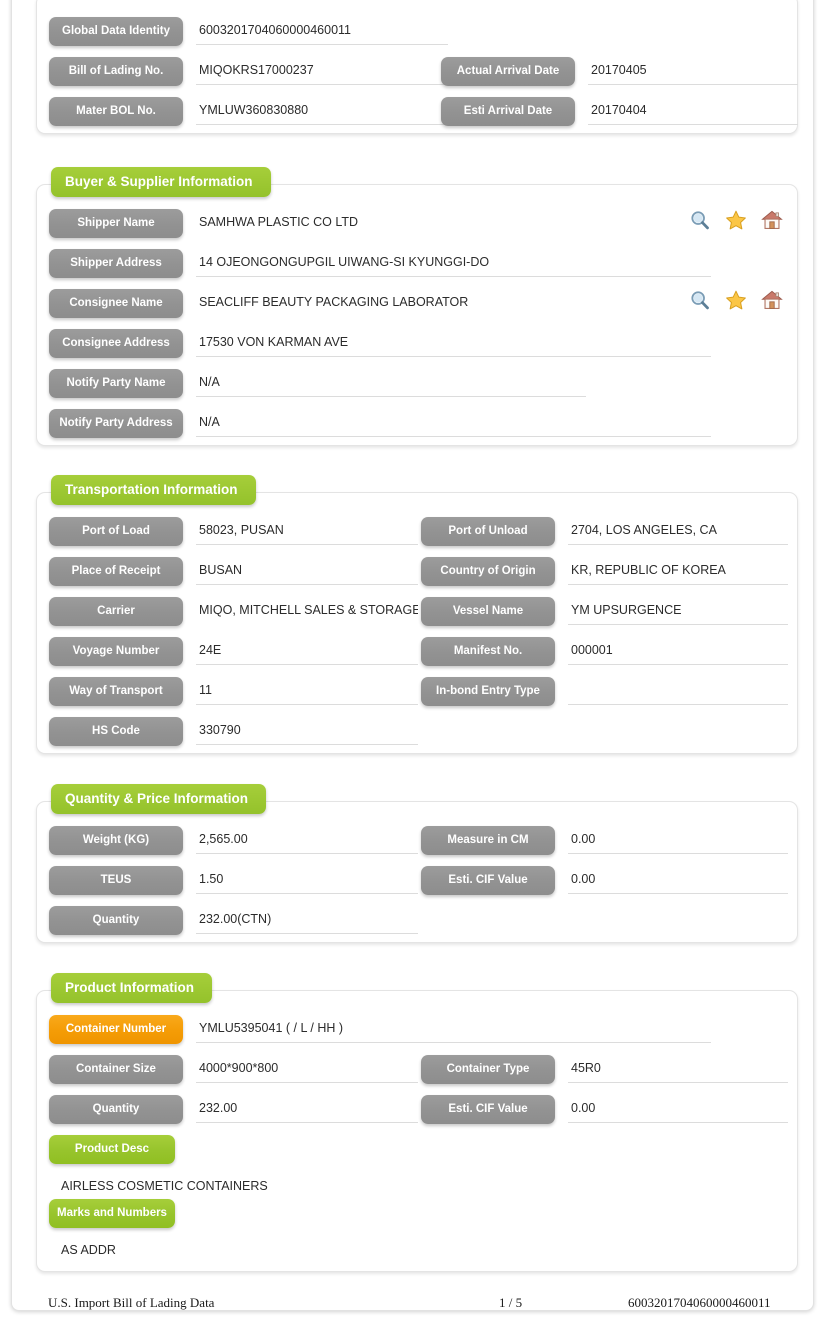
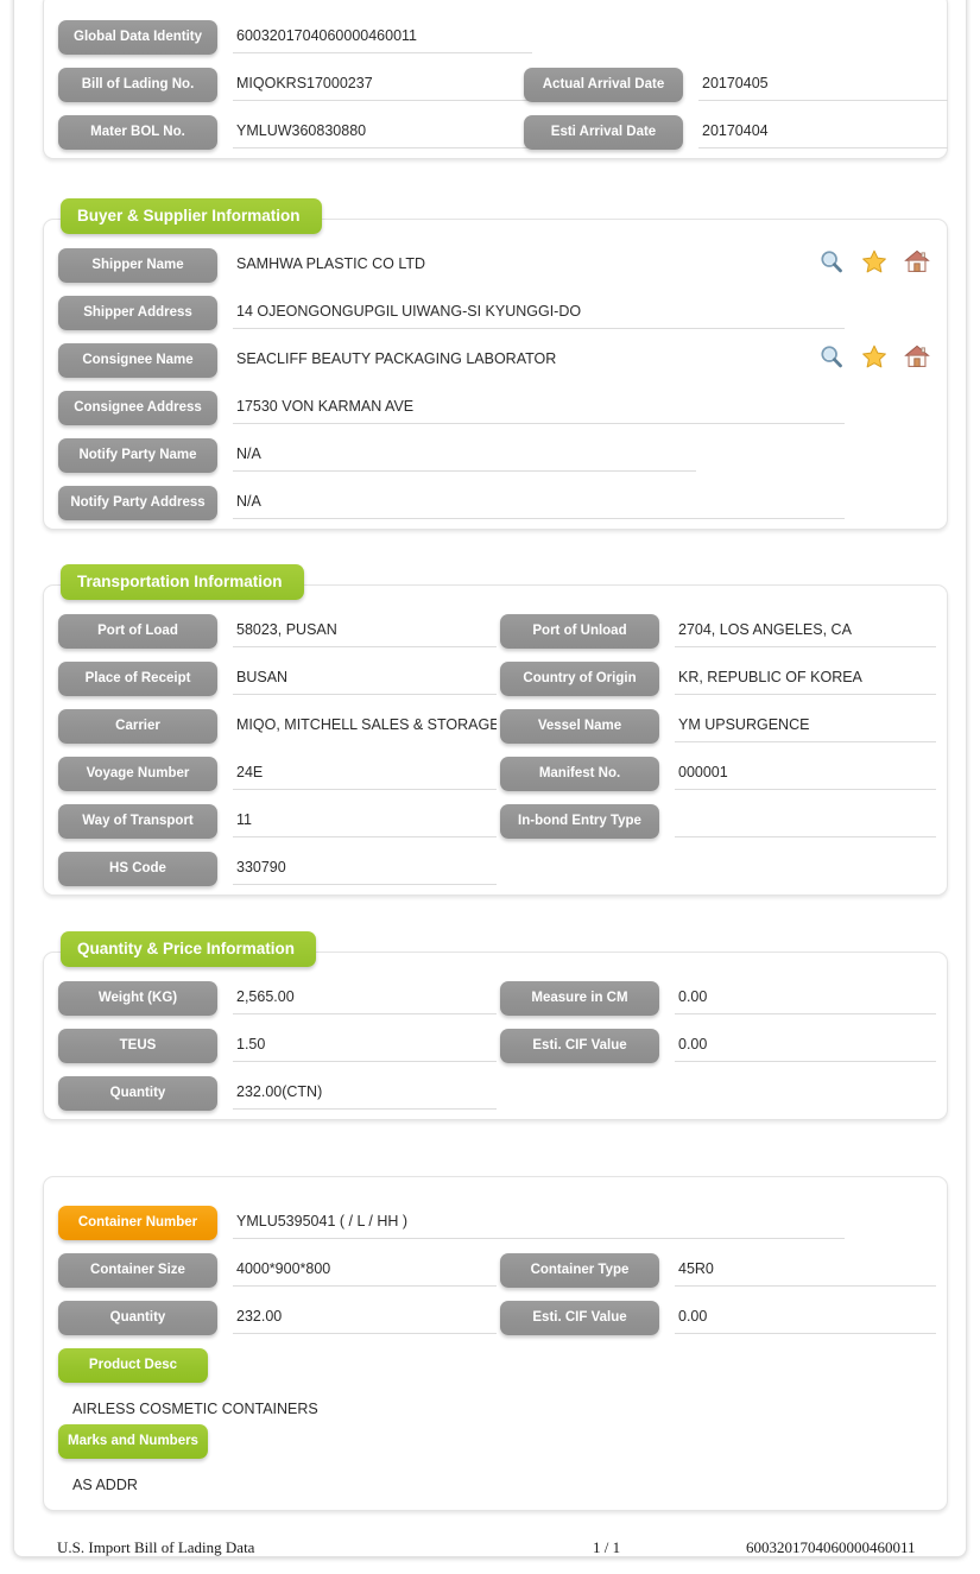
  Global Data Identity
  6003201704060000460011
  Bill of Lading No.
  MIQOKRS17000237
  Mater BOL No.
  YMLUW360830880
  Actual Arrival Date
  20170405
  Esti Arrival Date
  20170404
  Buyer & Supplier Information
  Shipper Name
  SAMHWA PLASTIC CO LTD
  Shipper Address
  14 OJEONGONGUPGIL UIWANG-SI KYUNGGI-DO
  Consignee Name
  SEACLIFF BEAUTY PACKAGING LABORATOR
  Consignee Address
  17530 VON KARMAN AVE
  Notify Party Name
  N/A
  Notify Party Address
  N/A
  Transportation Information
  Port of Load
  58023, PUSAN
  Place of Receipt
  BUSAN
  Carrier
  MIQO, MITCHELL SALES & STORAGE
  Voyage Number
  24E
  Way of Transport
  11
  HS Code
  330790
  Port of Unload
  2704, LOS ANGELES, CA
  Country of Origin
  KR, REPUBLIC OF KOREA
  Vessel Name
  YM UPSURGENCE
  Manifest No.
  000001
  In-bond Entry Type
  Quantity & Price Information
  Weight (KG)
  2,565.00
  TEUS
  1.50
  Quantity
  232.00(CTN)
  Measure in CM
  0.00
  Esti. CIF Value
  0.00
- Product Information
  Container Number
  YMLU5395041 ( / L / HH )
  Container Size
  4000*900*800
  Quantity
  232.00
  Container Type
  45R0
  Esti. CIF Value
  0.00
  Product Desc
  AIRLESS COSMETIC CONTAINERS
  Marks and Numbers
  AS ADDR
  U.S. Import Bill of Lading Data
- 1 / 5
+ 1 / 1
  6003201704060000460011
